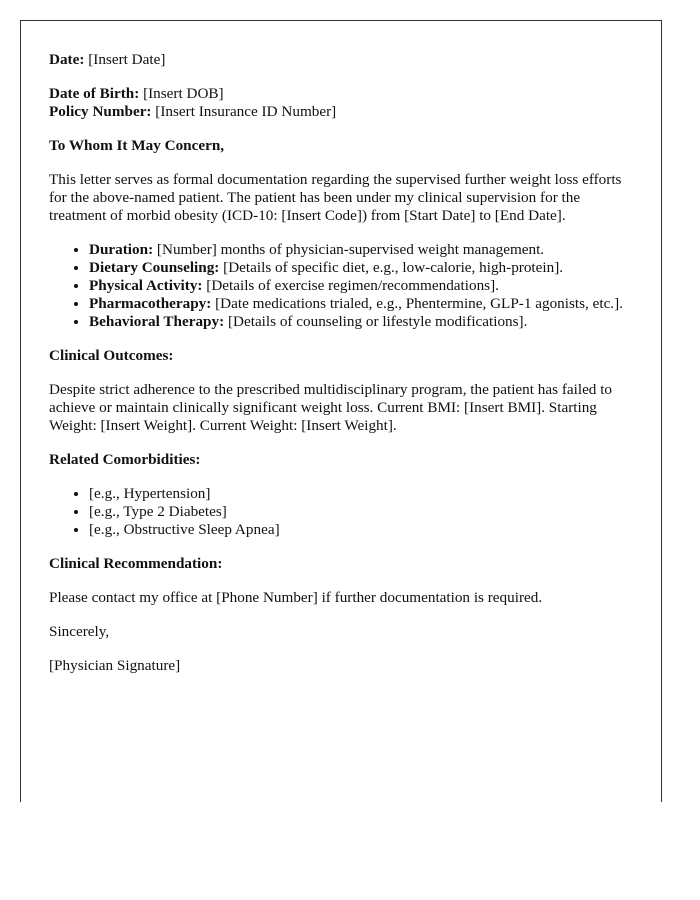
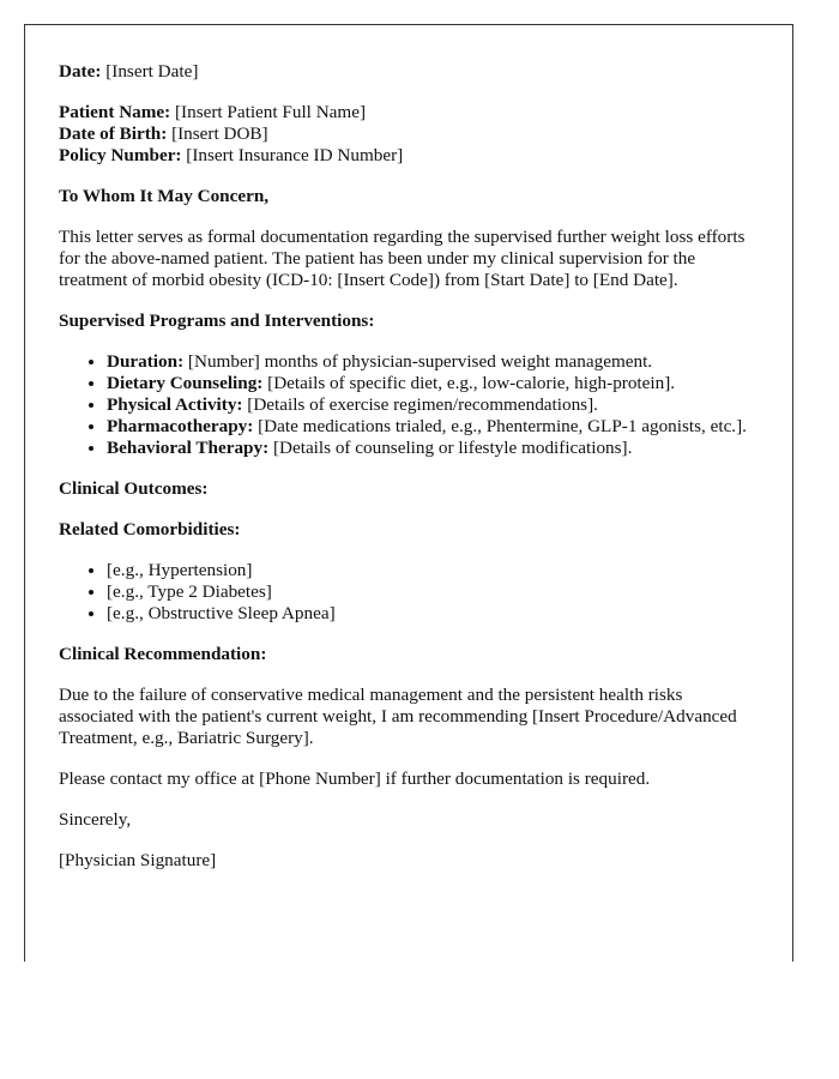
  Date: [Insert Date]
+ Patient Name: [Insert Patient Full Name]
  Date of Birth: [Insert DOB]
  Policy Number: [Insert Insurance ID Number]
  To Whom It May Concern,
  This letter serves as formal documentation regarding the supervised further weight loss efforts for the above-named patient. The patient has been under my clinical supervision for the treatment of morbid obesity (ICD-10: [Insert Code]) from [Start Date] to [End Date].
+ Supervised Programs and Interventions:
  Duration: [Number] months of physician-supervised weight management.
  Dietary Counseling: [Details of specific diet, e.g., low-calorie, high-protein].
  Physical Activity: [Details of exercise regimen/recommendations].
  Pharmacotherapy: [Date medications trialed, e.g., Phentermine, GLP-1 agonists, etc.].
  Behavioral Therapy: [Details of counseling or lifestyle modifications].
  Clinical Outcomes:
- Despite strict adherence to the prescribed multidisciplinary program, the patient has failed to achieve or maintain clinically significant weight loss. Current BMI: [Insert BMI]. Starting Weight: [Insert Weight]. Current Weight: [Insert Weight].
  Related Comorbidities:
  [e.g., Hypertension]
  [e.g., Type 2 Diabetes]
  [e.g., Obstructive Sleep Apnea]
  Clinical Recommendation:
+ Due to the failure of conservative medical management and the persistent health risks associated with the patient's current weight, I am recommending [Insert Procedure/Advanced Treatment, e.g., Bariatric Surgery].
  Please contact my office at [Phone Number] if further documentation is required.
  Sincerely,
  [Physician Signature]
